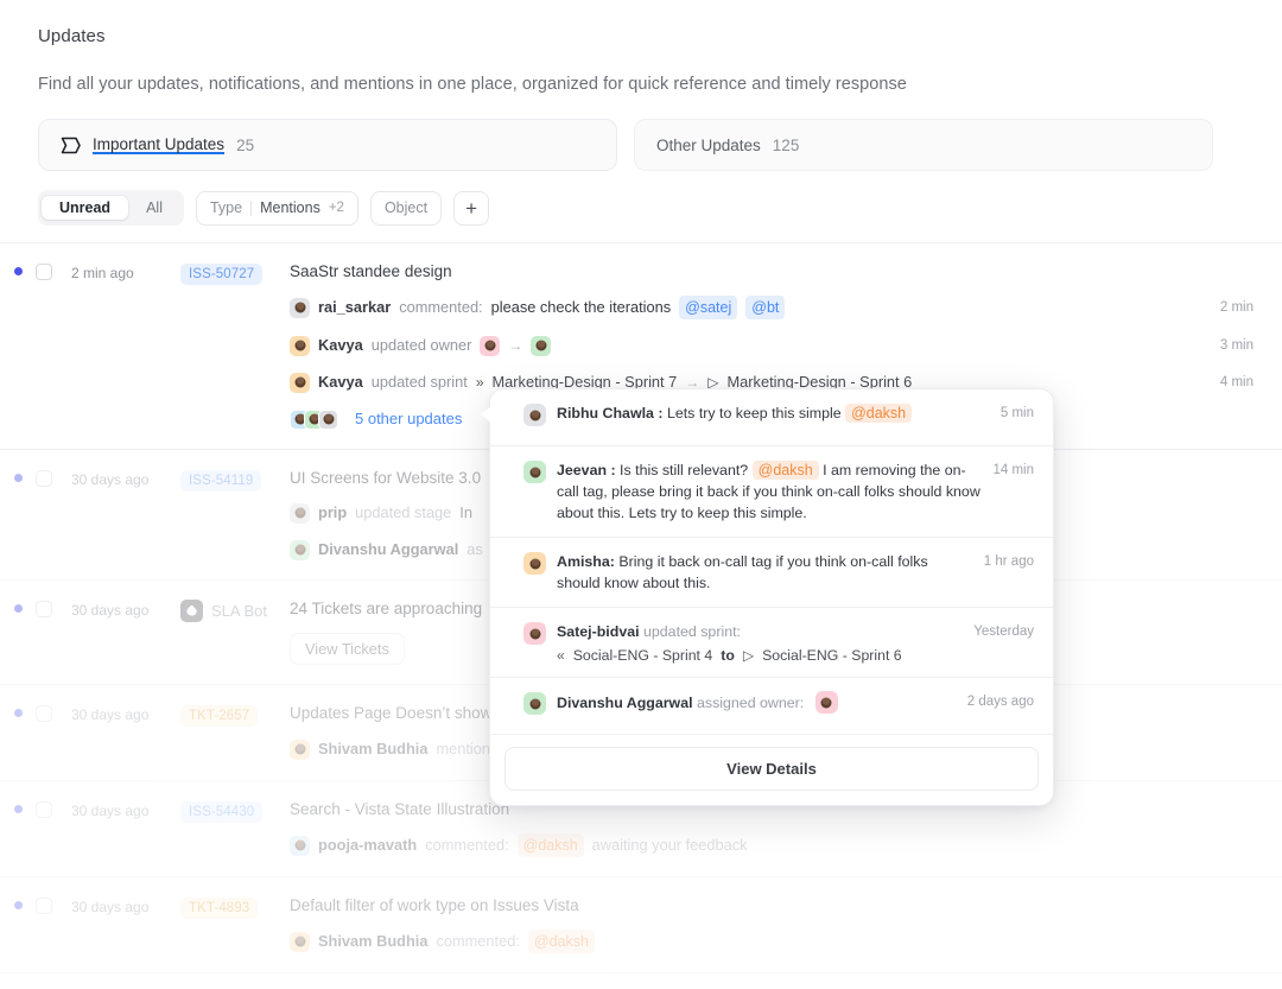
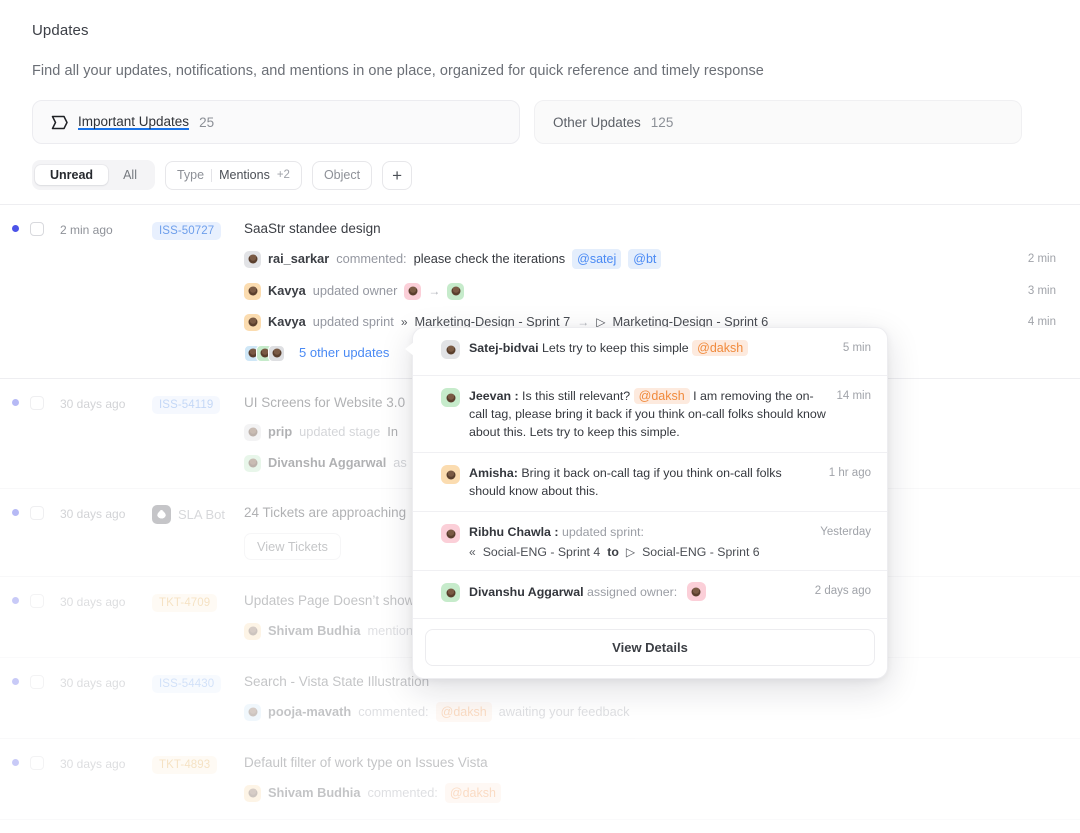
  Updates
  Find all your updates, notifications, and mentions in one place, organized for quick reference and timely response
  Important Updates
  25
  Other Updates
  125
  Unread
  All
  Type
  Mentions
  +2
  Object
  +
  2 min ago
  ISS-50727
  SaaStr standee design
  rai_sarkar
  commented:
  please check the iterations
  @satej
  @bt
  2 min
  Kavya
  updated owner
  →
  3 min
  Kavya
  updated sprint
  »
  Marketing-Design - Sprint 7
  →
  ▷
  Marketing-Design - Sprint 6
  4 min
  5 other updates
  30 days ago
  ISS-54119
  UI Screens for Website 3.0
  prip
  updated stage
  In
  Divanshu Aggarwal
  as
  30 days ago
  SLA Bot
  24 Tickets are approaching
  View Tickets
  30 days ago
- TKT-2657
+ TKT-4709
  Updates Page Doesn’t show
  Shivam Budhia
  mention
  30 days ago
  ISS-54430
  Search - Vista State Illustration
  pooja-mavath
  commented:
  @daksh
  awaiting your feedback
  30 days ago
  TKT-4893
  Default filter of work type on Issues Vista
  Shivam Budhia
  commented:
  @daksh
- Ribhu Chawla : Lets try to keep this simple @daksh
+ Satej-bidvai Lets try to keep this simple @daksh
  5 min
  Jeevan : Is this still relevant? @daksh I am removing the on-call tag, please bring it back if you think on-call folks should know about this. Lets try to keep this simple.
  14 min
  Amisha: Bring it back on-call tag if you think on-call folks should know about this.
  1 hr ago
- Satej-bidvai updated sprint:
+ Ribhu Chawla : updated sprint:
  «
  Social-ENG - Sprint 4
  to
  ▷
  Social-ENG - Sprint 6
  Yesterday
  Divanshu Aggarwal assigned owner:
  2 days ago
  View Details
